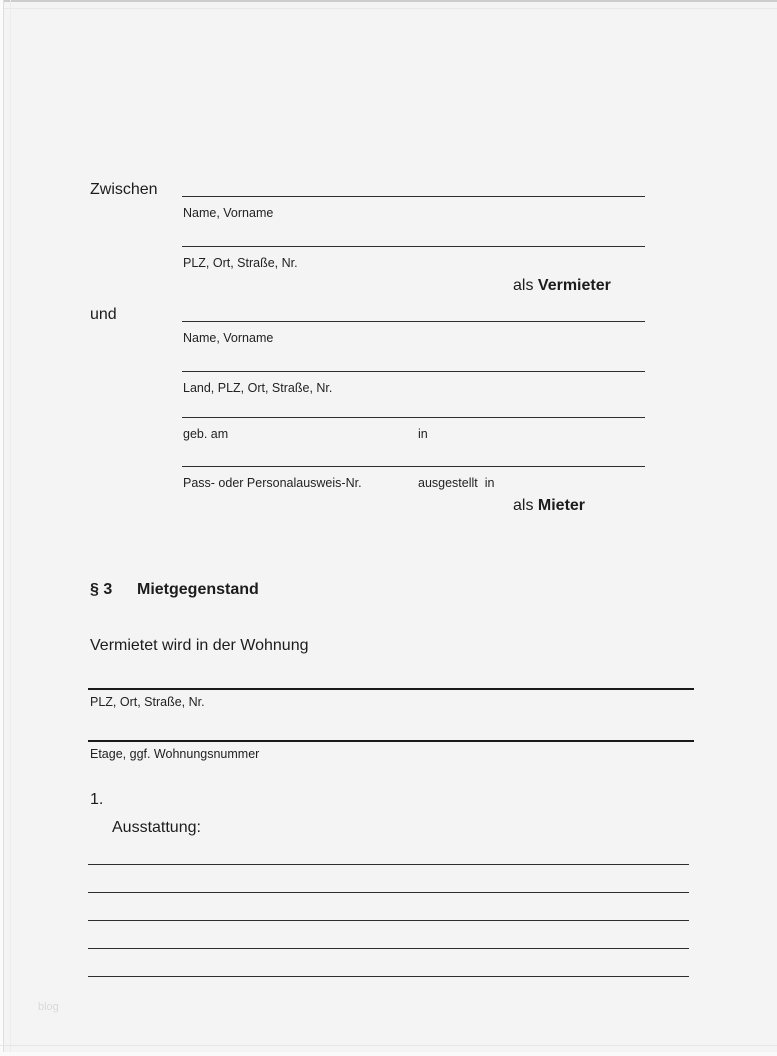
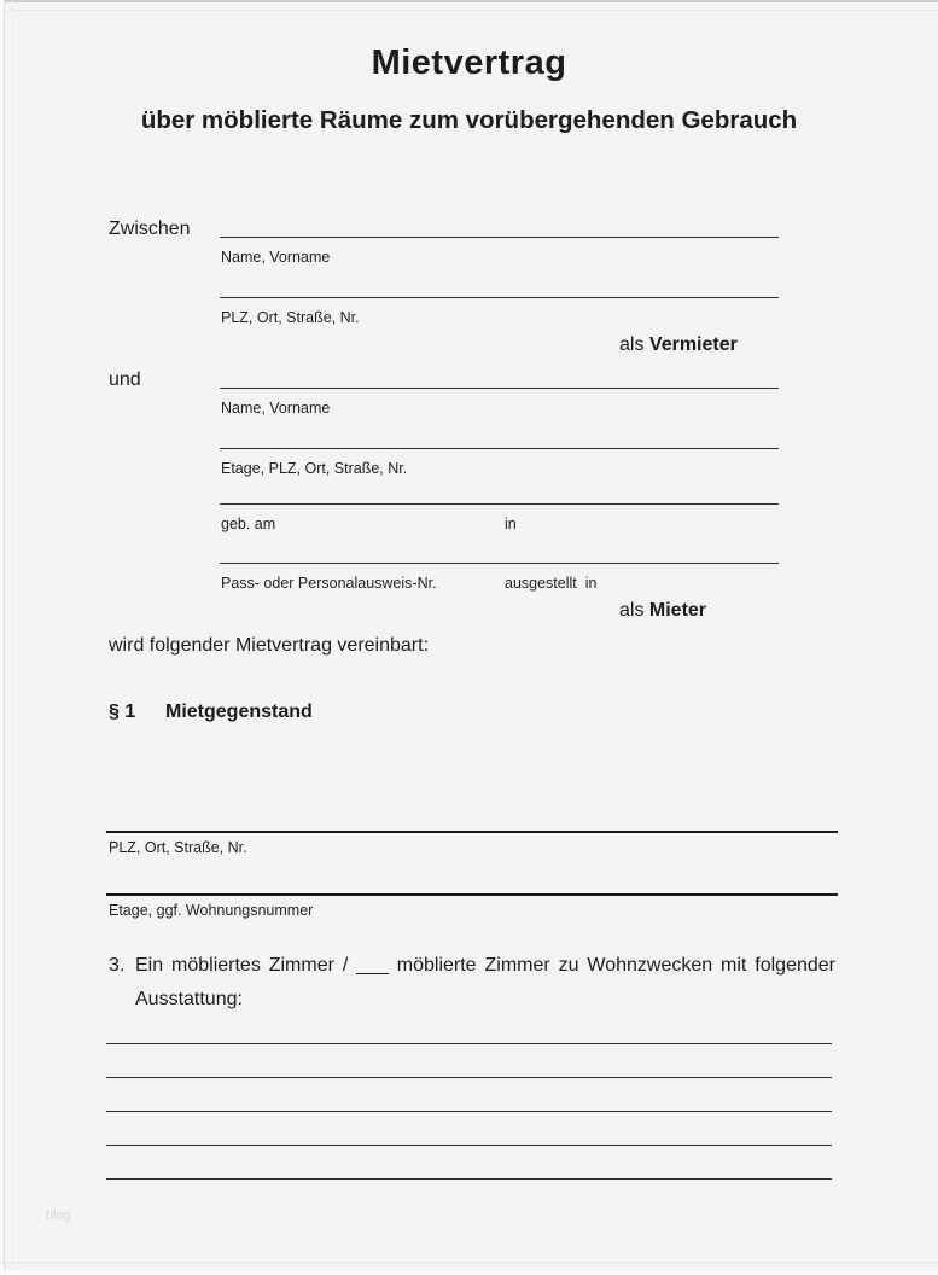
+ Mietvertrag
+ über möblierte Räume zum vorübergehenden Gebrauch
  Zwischen
  Name, Vorname
  PLZ, Ort, Straße, Nr.
  als Vermieter
  und
  Name, Vorname
- Land, PLZ, Ort, Straße, Nr.
+ Etage, PLZ, Ort, Straße, Nr.
  geb. am
  in
  Pass- oder Personalausweis-Nr.
  ausgestellt in
  als Mieter
+ wird folgender Mietvertrag vereinbart:
- § 3
+ § 1
  Mietgegenstand
- Vermietet wird in der Wohnung
  PLZ, Ort, Straße, Nr.
  Etage, ggf. Wohnungsnummer
- 1.
+ 3.
+ Ein möbliertes Zimmer / ___ möblierte Zimmer zu Wohnzwecken mit folgender
  Ausstattung:
  blog
